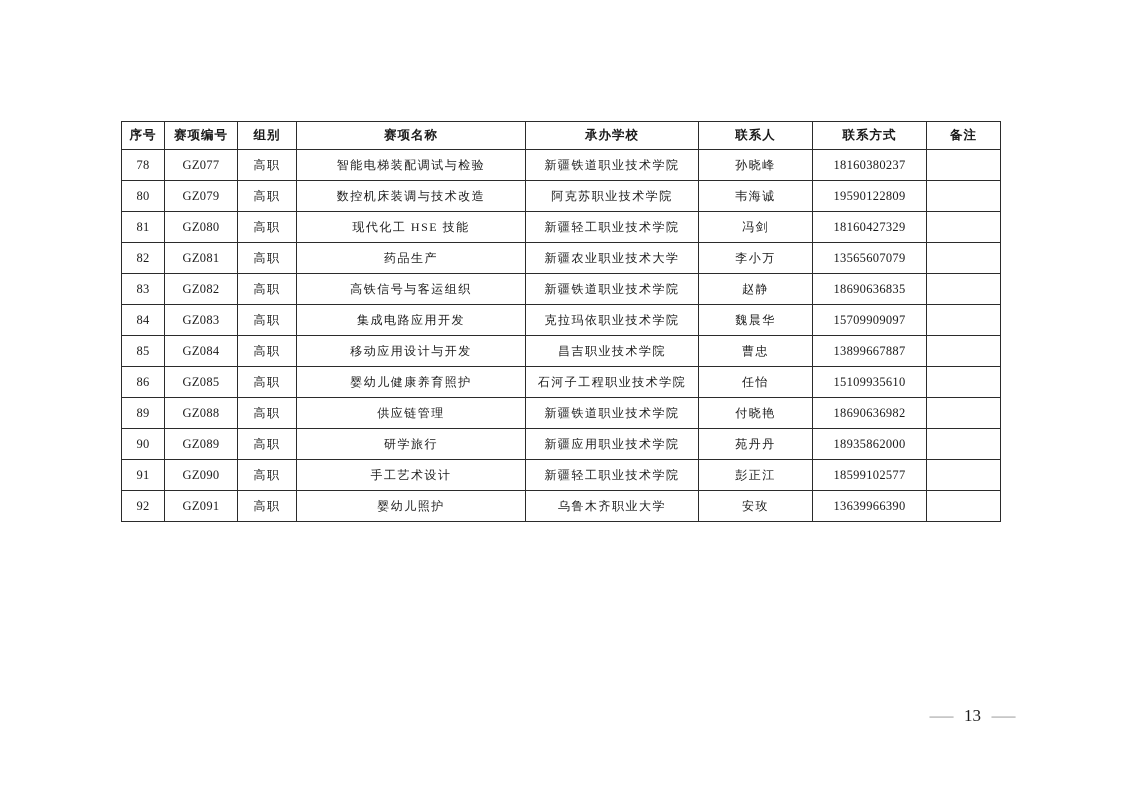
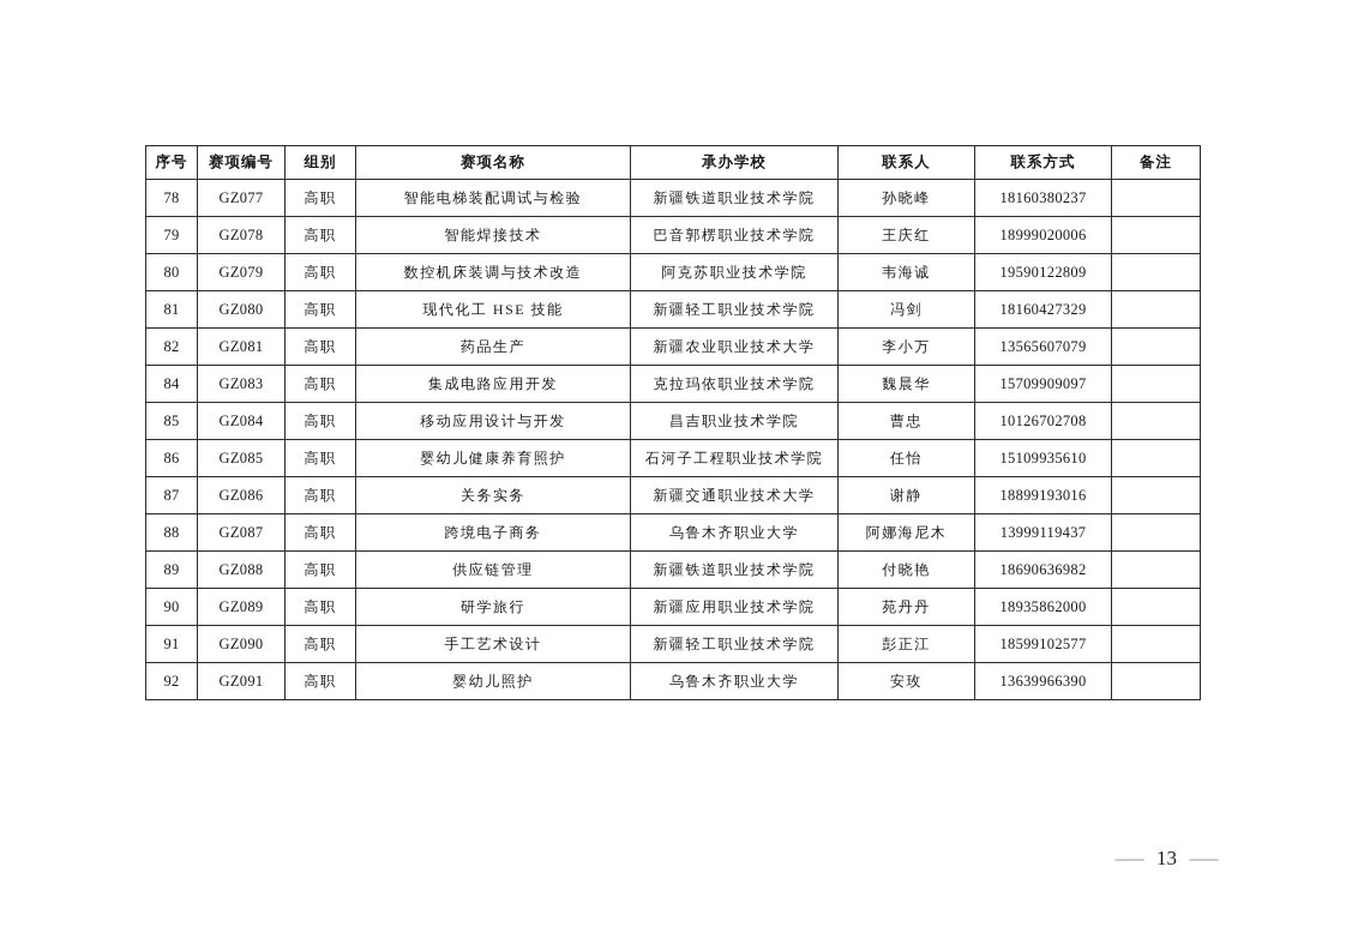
  序号	赛项编号	组别	赛项名称	承办学校	联系人	联系方式	备注
  78	GZ077	高职	智能电梯装配调试与检验	新疆铁道职业技术学院	孙晓峰	18160380237
+ 79	GZ078	高职	智能焊接技术	巴音郭楞职业技术学院	王庆红	18999020006
  80	GZ079	高职	数控机床装调与技术改造	阿克苏职业技术学院	韦海诚	19590122809
  81	GZ080	高职	现代化工 HSE 技能	新疆轻工职业技术学院	冯剑	18160427329
  82	GZ081	高职	药品生产	新疆农业职业技术大学	李小万	13565607079
- 83	GZ082	高职	高铁信号与客运组织	新疆铁道职业技术学院	赵静	18690636835
  84	GZ083	高职	集成电路应用开发	克拉玛依职业技术学院	魏晨华	15709909097
- 85	GZ084	高职	移动应用设计与开发	昌吉职业技术学院	曹忠	13899667887
+ 85	GZ084	高职	移动应用设计与开发	昌吉职业技术学院	曹忠	10126702708
  86	GZ085	高职	婴幼儿健康养育照护	石河子工程职业技术学院	任怡	15109935610
+ 87	GZ086	高职	关务实务	新疆交通职业技术大学	谢静	18899193016
+ 88	GZ087	高职	跨境电子商务	乌鲁木齐职业大学	阿娜海尼木	13999119437
  89	GZ088	高职	供应链管理	新疆铁道职业技术学院	付晓艳	18690636982
  90	GZ089	高职	研学旅行	新疆应用职业技术学院	苑丹丹	18935862000
  91	GZ090	高职	手工艺术设计	新疆轻工职业技术学院	彭正江	18599102577
  92	GZ091	高职	婴幼儿照护	乌鲁木齐职业大学	安玫	13639966390
  —
  13
  —
